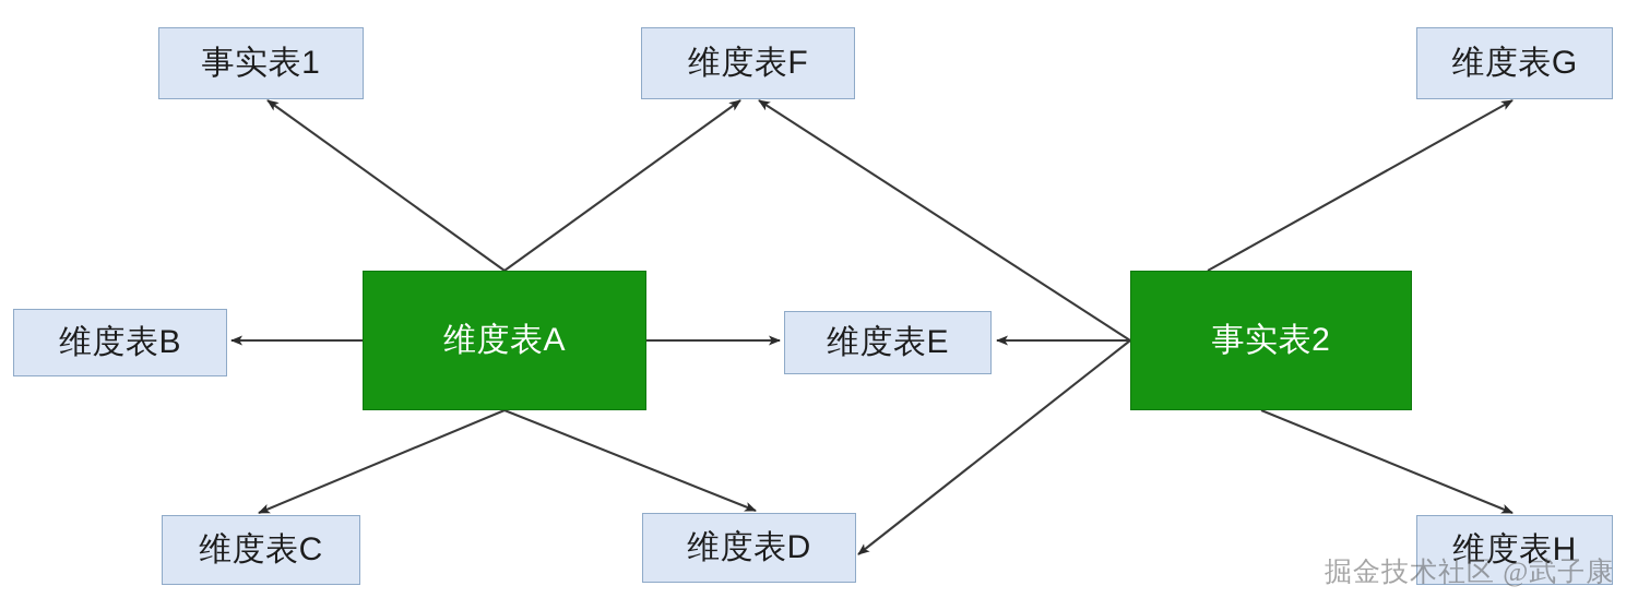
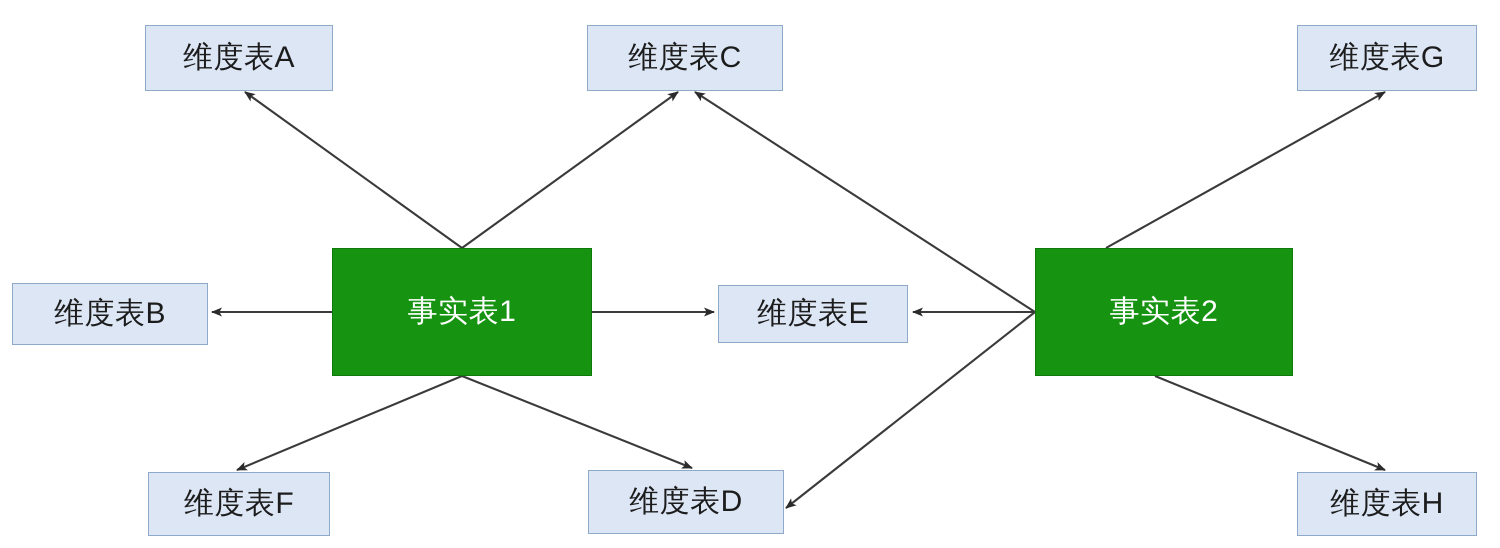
- 事实表1
+ 维度表A
- 维度表F
+ 维度表C
  维度表G
  维度表B
  维度表E
- 维度表C
+ 维度表F
  维度表D
  维度表H
- 维度表A
+ 事实表1
  事实表2
- 掘金技术社区 @武子康
